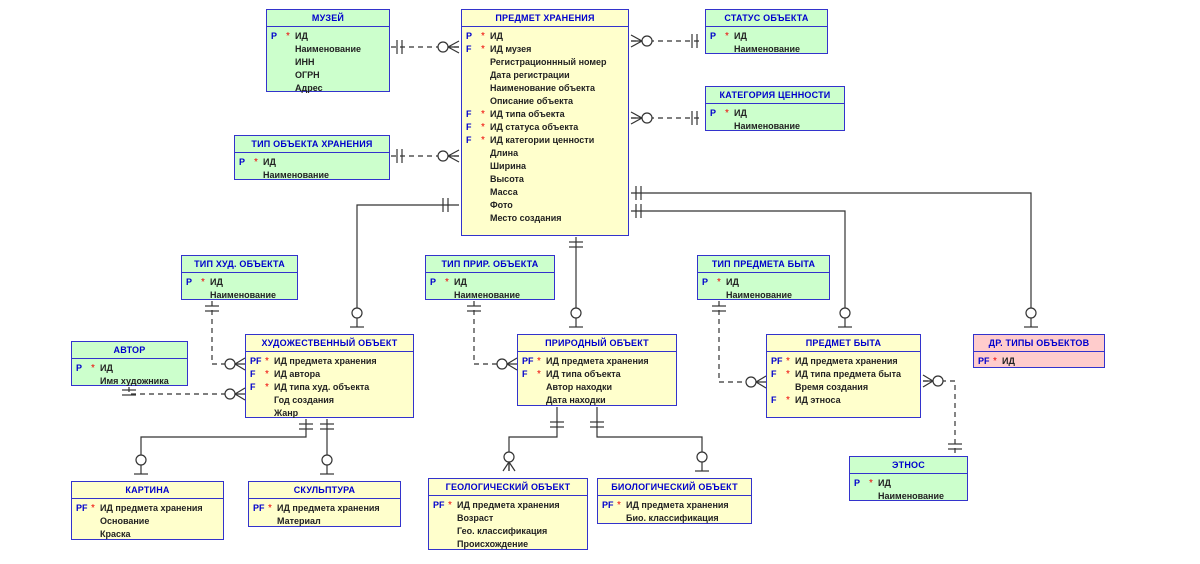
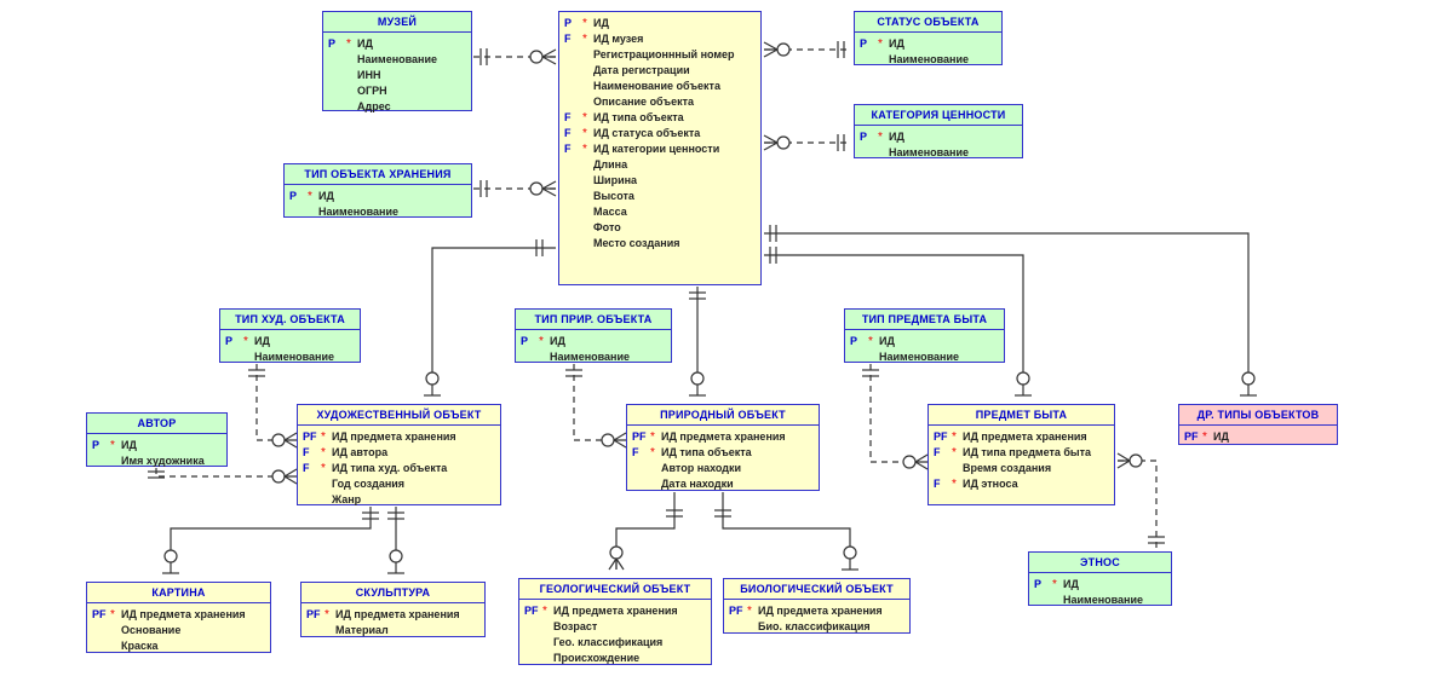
  МУЗЕЙ
  P
  *
  ИД
  Наименование
  ИНН
  ОГРН
  Адрес
- ПРЕДМЕТ ХРАНЕНИЯ
  P
  *
  ИД
  F
  *
  ИД музея
  Регистрационнный номер
  Дата регистрации
  Наименование объекта
  Описание объекта
  F
  *
  ИД типа объекта
  F
  *
  ИД статуса объекта
  F
  *
  ИД категории ценности
  Длина
  Ширина
  Высота
  Масса
  Фото
  Место создания
  СТАТУС ОБЪЕКТА
  P
  *
  ИД
  Наименование
  КАТЕГОРИЯ ЦЕННОСТИ
  P
  *
  ИД
  Наименование
  ТИП ОБЪЕКТА ХРАНЕНИЯ
  P
  *
  ИД
  Наименование
  ТИП ХУД. ОБЪЕКТА
  P
  *
  ИД
  Наименование
  ТИП ПРИР. ОБЪЕКТА
  P
  *
  ИД
  Наименование
  ТИП ПРЕДМЕТА БЫТА
  P
  *
  ИД
  Наименование
  АВТОР
  P
  *
  ИД
  Имя художника
  ХУДОЖЕСТВЕННЫЙ ОБЪЕКТ
  PF
  *
  ИД предмета хранения
  F
  *
  ИД автора
  F
  *
  ИД типа худ. объекта
  Год создания
  Жанр
  ПРИРОДНЫЙ ОБЪЕКТ
  PF
  *
  ИД предмета хранения
  F
  *
  ИД типа объекта
  Автор находки
  Дата находки
  ПРЕДМЕТ БЫТА
  PF
  *
  ИД предмета хранения
  F
  *
  ИД типа предмета быта
  Время создания
  F
  *
  ИД этноса
  ДР. ТИПЫ ОБЪЕКТОВ
  PF
  *
  ИД
  ЭТНОС
  P
  *
  ИД
  Наименование
  КАРТИНА
  PF
  *
  ИД предмета хранения
  Основание
  Краска
  СКУЛЬПТУРА
  PF
  *
  ИД предмета хранения
  Материал
  ГЕОЛОГИЧЕСКИЙ ОБЪЕКТ
  PF
  *
  ИД предмета хранения
  Возраст
  Гео. классификация
  Происхождение
  БИОЛОГИЧЕСКИЙ ОБЪЕКТ
  PF
  *
  ИД предмета хранения
  Био. классификация
